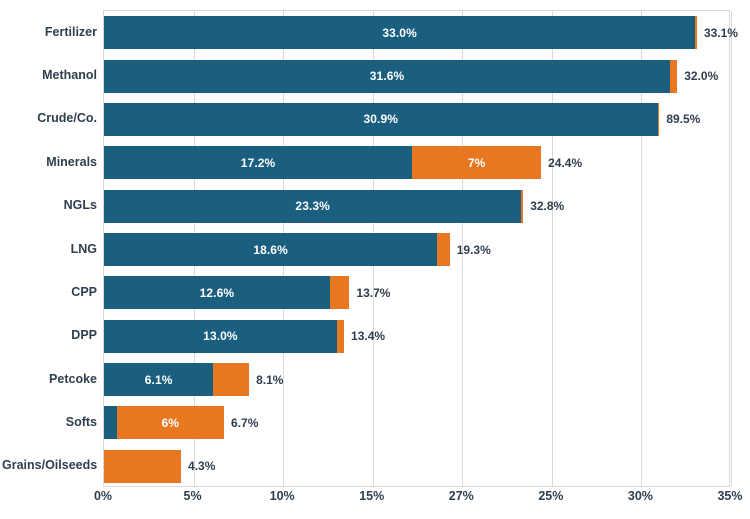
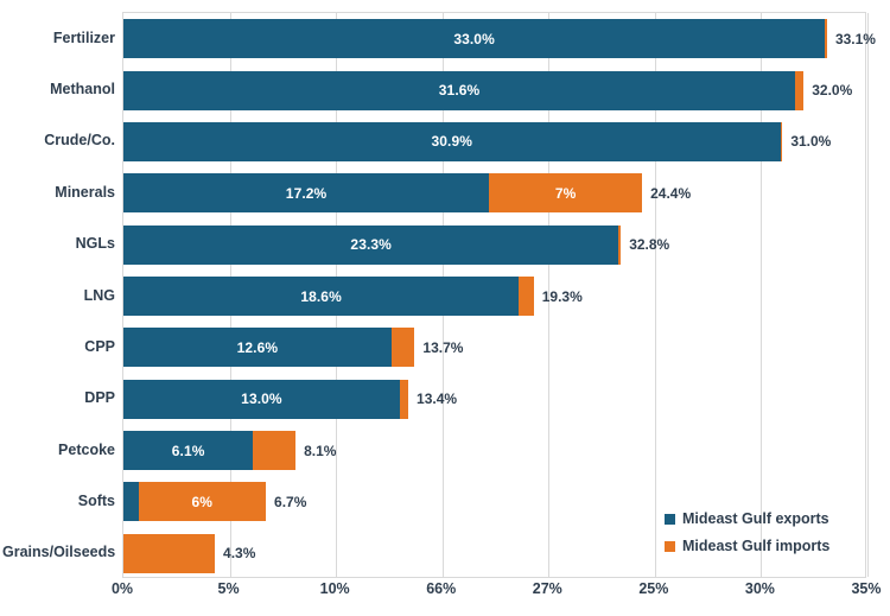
  Fertilizer
  Methanol
  Crude/Co.
  Minerals
  NGLs
  LNG
  CPP
  DPP
  Petcoke
  Softs
  Grains/Oilseeds
  33.0%
  33.1%
  31.6%
  32.0%
  30.9%
- 89.5%
+ 31.0%
  17.2%
  7%
  24.4%
  23.3%
  32.8%
  18.6%
  19.3%
  12.6%
  13.7%
  13.0%
  13.4%
  6.1%
  8.1%
  6%
  6.7%
  4.3%
  0%
  5%
  10%
- 15%
+ 66%
  27%
  25%
  30%
  35%
+ Mideast Gulf exports
+ Mideast Gulf imports
